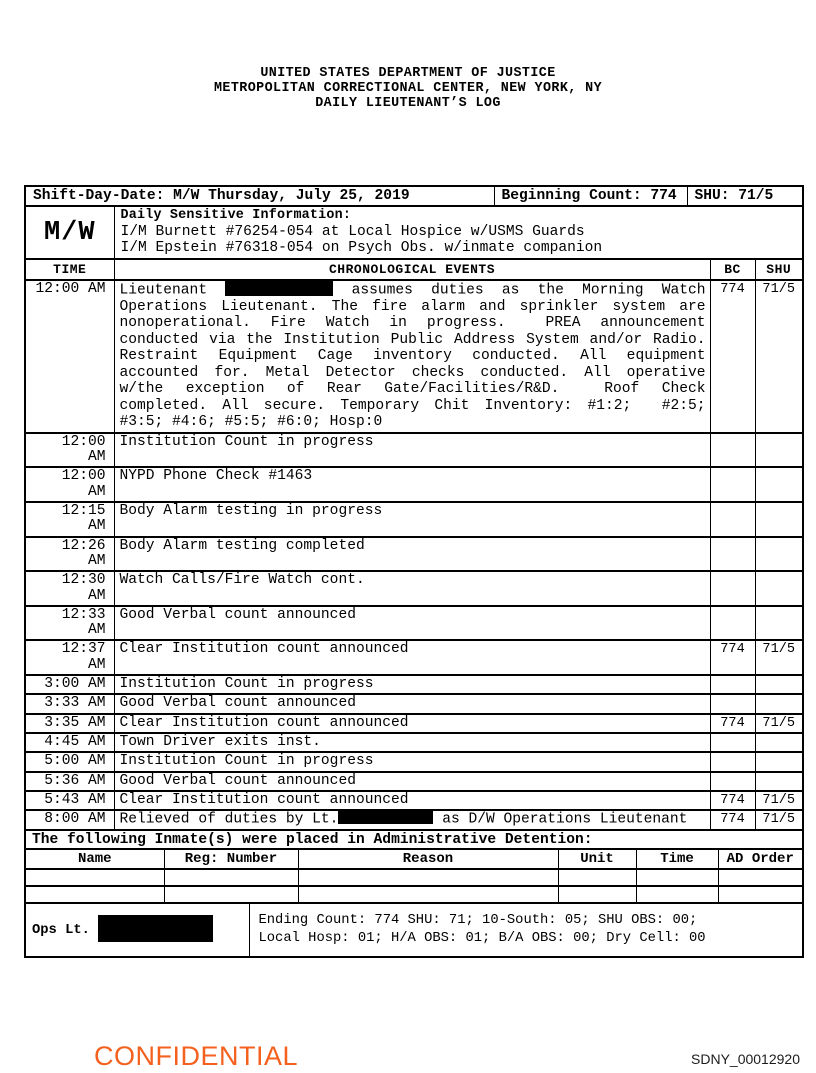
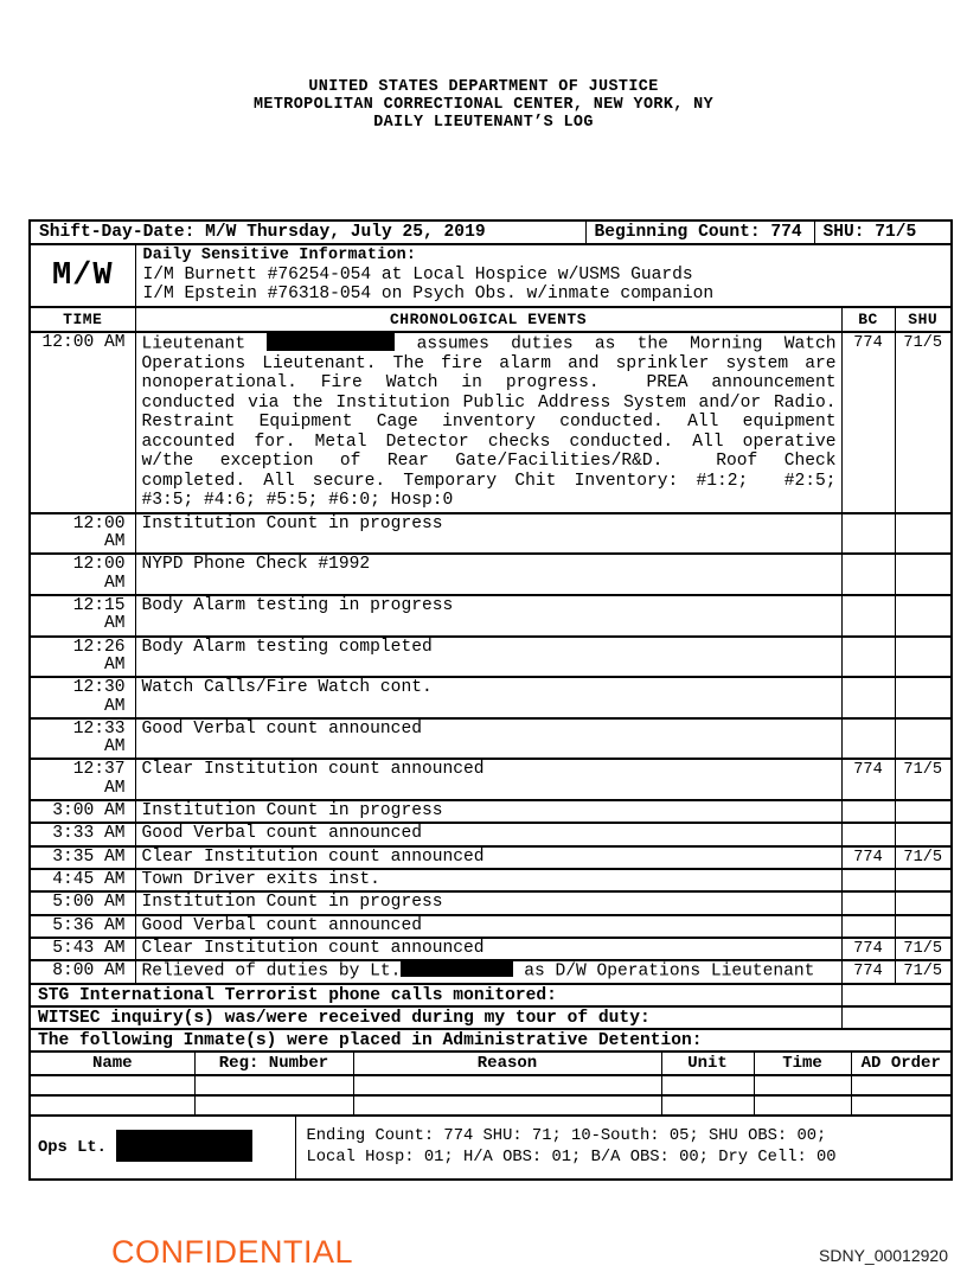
  UNITED STATES DEPARTMENT OF JUSTICE
  METROPOLITAN CORRECTIONAL CENTER, NEW YORK, NY
  DAILY LIEUTENANT’S LOG
  Shift-Day-Date: M/W Thursday, July 25, 2019	Beginning Count: 774	SHU: 71/5
  M/W	Daily Sensitive Information: I/M Burnett #76254-054 at Local Hospice w/USMS Guards I/M Epstein #76318-054 on Psych Obs. w/inmate companion
  TIME	CHRONOLOGICAL EVENTS	BC	SHU
  12:00 AM	Lieutenant assumes duties as the Morning Watch Operations Lieutenant. The fire alarm and sprinkler system are nonoperational. Fire Watch in progress. PREA announcement conducted via the Institution Public Address System and/or Radio. Restraint Equipment Cage inventory conducted. All equipment accounted for. Metal Detector checks conducted. All operative w/the exception of Rear Gate/Facilities/R&D. Roof Check completed. All secure. Temporary Chit Inventory: #1:2; #2:5; #3:5; #4:6; #5:5; #6:0; Hosp:0	774	71/5
  12:00 AM	Institution Count in progress
- 12:00 AM	NYPD Phone Check #1463
+ 12:00 AM	NYPD Phone Check #1992
  12:15 AM	Body Alarm testing in progress
  12:26 AM	Body Alarm testing completed
  12:30 AM	Watch Calls/Fire Watch cont.
  12:33 AM	Good Verbal count announced
  12:37 AM	Clear Institution count announced	774	71/5
  3:00 AM	Institution Count in progress
  3:33 AM	Good Verbal count announced
  3:35 AM	Clear Institution count announced	774	71/5
  4:45 AM	Town Driver exits inst.
  5:00 AM	Institution Count in progress
  5:36 AM	Good Verbal count announced
  5:43 AM	Clear Institution count announced	774	71/5
  8:00 AM	Relieved of duties by Lt. as D/W Operations Lieutenant	774	71/5
+ STG International Terrorist phone calls monitored:
+ WITSEC inquiry(s) was/were received during my tour of duty:
  The following Inmate(s) were placed in Administrative Detention:
  Name	Reg: Number	Reason	Unit	Time	AD Order
  Ops Lt.	Ending Count: 774 SHU: 71; 10-South: 05; SHU OBS: 00; Local Hosp: 01; H/A OBS: 01; B/A OBS: 00; Dry Cell: 00
  CONFIDENTIAL
  SDNY_00012920
